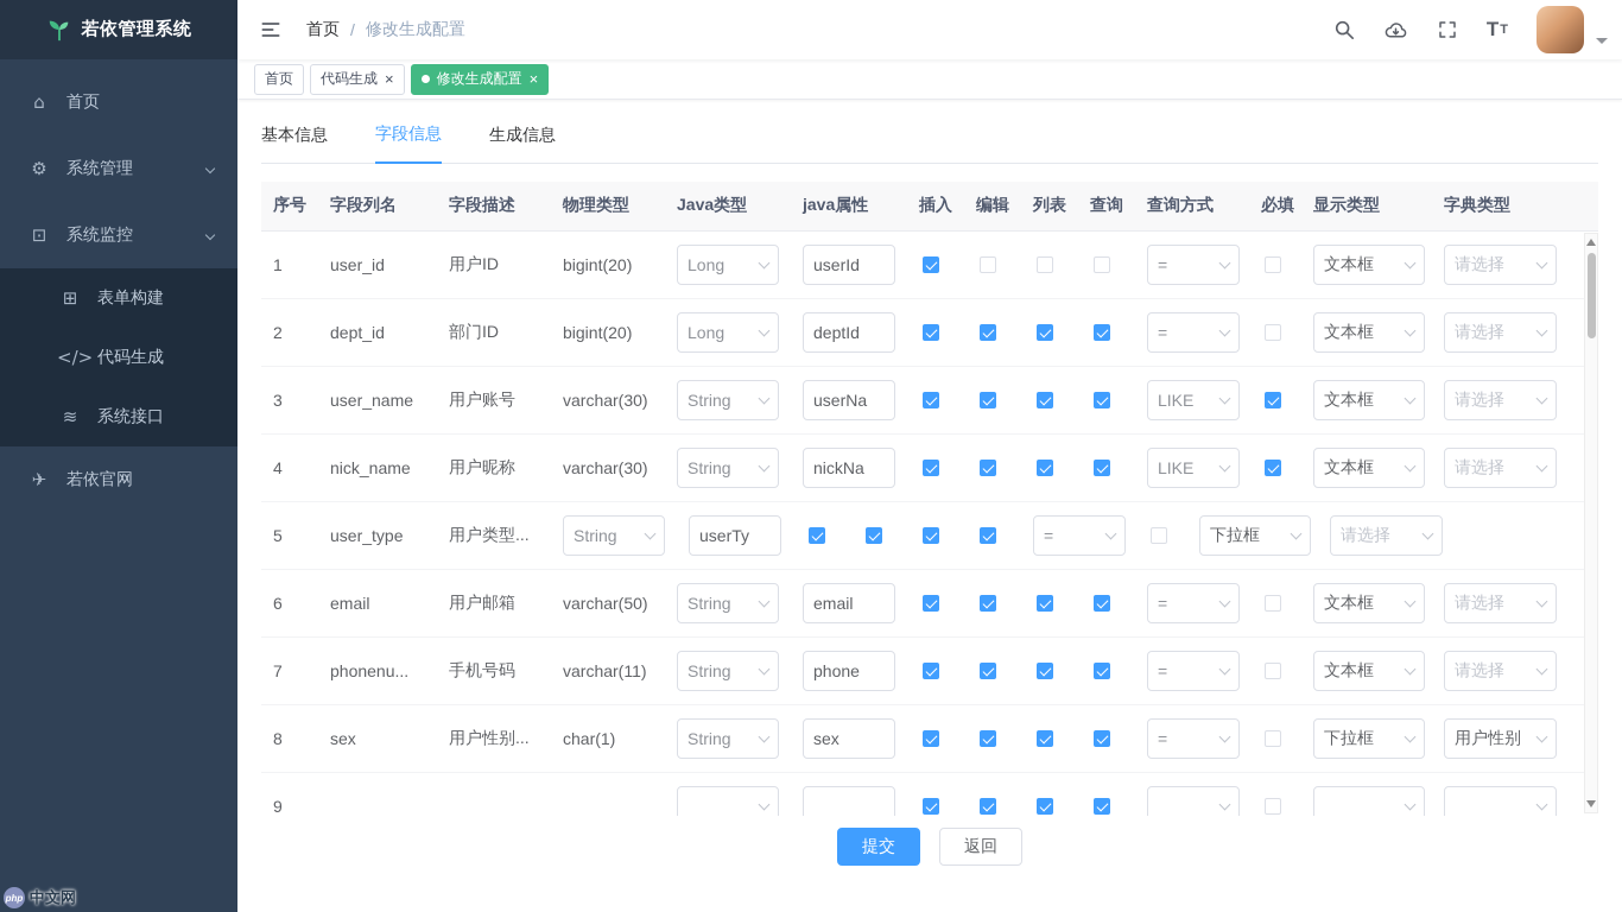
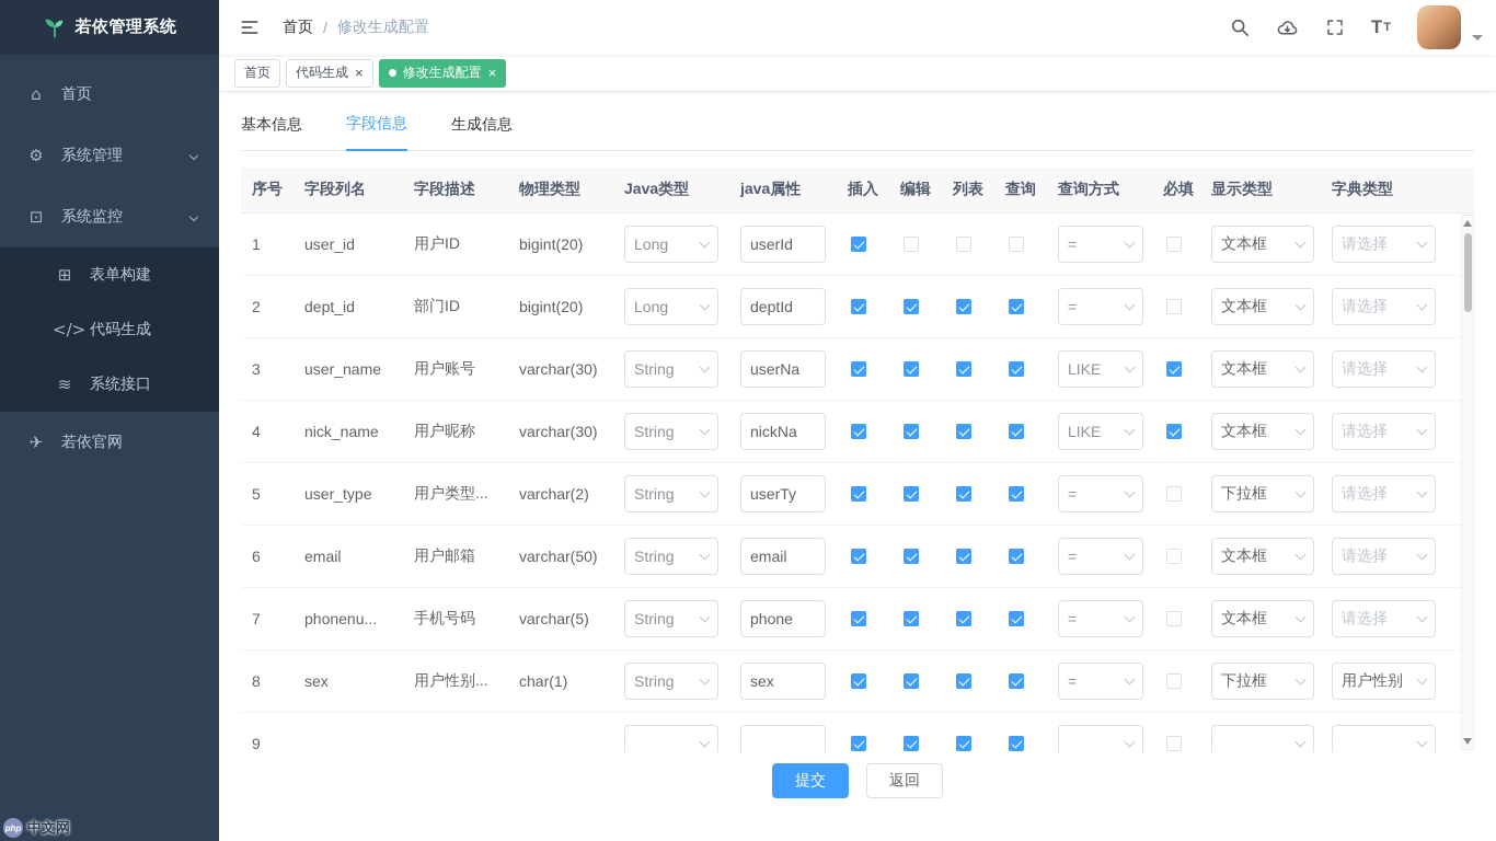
  若依管理系统
  ⌂
  首页
  ⚙
  系统管理
  ⊡
  系统监控
  ⊞
  表单构建
  </>
  代码生成
  ≋
  系统接口
  ✈
  若依官网
  首页
  /
  修改生成配置
  T
  T
  首页
  代码生成
  ×
  修改生成配置
  ×
  基本信息
  字段信息
  生成信息
  序号
  字段列名
  字段描述
  物理类型
  Java类型
  java属性
  插入
  编辑
  列表
  查询
  查询方式
  必填
  显示类型
  字典类型
  1
  user_id
  用户ID
  bigint(20)
  Long
  userId
  =
  文本框
  请选择
  2
  dept_id
  部门ID
  bigint(20)
  Long
  deptId
  =
  文本框
  请选择
  3
  user_name
  用户账号
  varchar(30)
  String
  userNa
  LIKE
  文本框
  请选择
  4
  nick_name
  用户昵称
  varchar(30)
  String
  nickNa
  LIKE
  文本框
  请选择
  5
  user_type
  用户类型...
+ varchar(2)
  String
  userTy
  =
  下拉框
  请选择
  6
  email
  用户邮箱
  varchar(50)
  String
  email
  =
  文本框
  请选择
  7
  phonenu...
  手机号码
- varchar(11)
+ varchar(5)
  String
  phone
  =
  文本框
  请选择
  8
  sex
  用户性别...
  char(1)
  String
  sex
  =
  下拉框
  用户性别
  9
  提交
  返回
  php
  中文网
